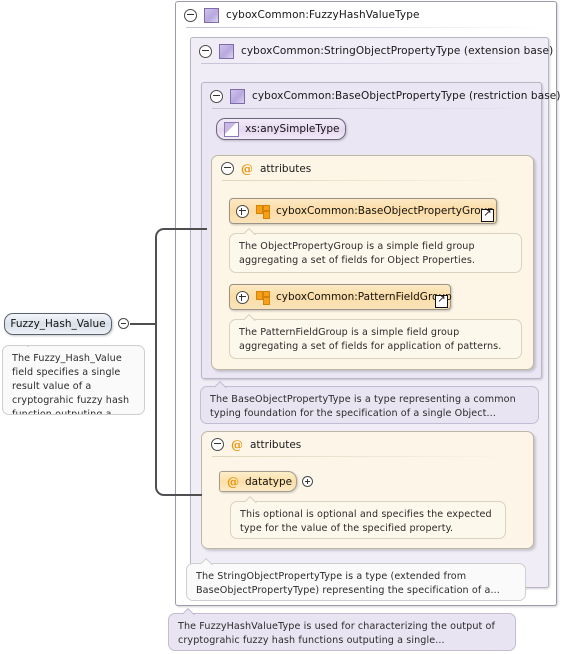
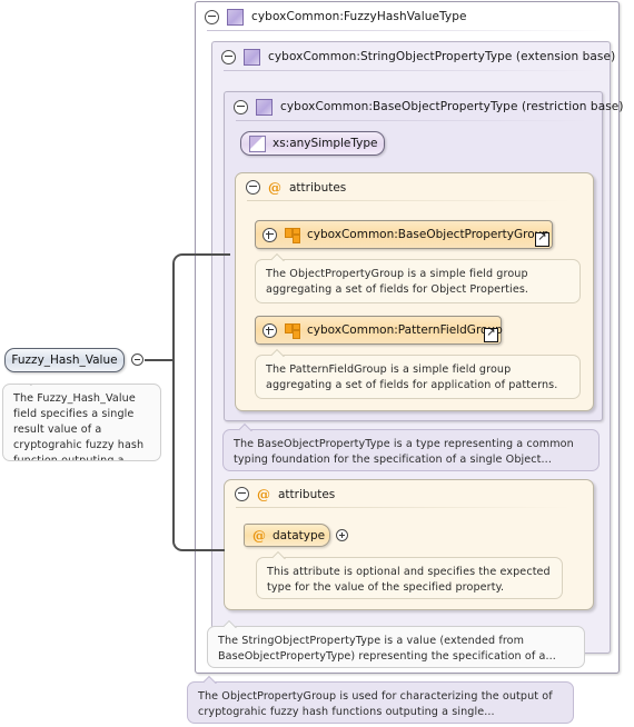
  cyboxCommon:FuzzyHashValueType
  cyboxCommon:StringObjectPropertyType (extension base)
  cyboxCommon:BaseObjectPropertyType (restriction base)
  xs:anySimpleType
  @
  attributes
  cyboxCommon:BaseObjectPropertyGro
  The ObjectPropertyGroup is a simple field group aggregating a set of fields for Object Properties.
  cyboxCommon:PatternFieldGrp
  The PatternFieldGroup is a simple field group aggregating a set of fields for application of patterns.
  The BaseObjectPropertyType is a type representing a common typing foundation for the specification of a single Object...
  @
  attributes
  @
  datatype
- This optional is optional and specifies the expected type for the value of the specified property.
+ This attribute is optional and specifies the expected type for the value of the specified property.
- The StringObjectPropertyType is a type (extended from BaseObjectPropertyType) representing the specification of a...
+ The StringObjectPropertyType is a value (extended from BaseObjectPropertyType) representing the specification of a...
- The FuzzyHashValueType is used for characterizing the output of cryptograhic fuzzy hash functions outputing a single...
+ The ObjectPropertyGroup is used for characterizing the output of cryptograhic fuzzy hash functions outputing a single...
  Fuzzy_Hash_Value
  The Fuzzy_Hash_Value field specifies a single result value of a cryptograhic fuzzy hash
